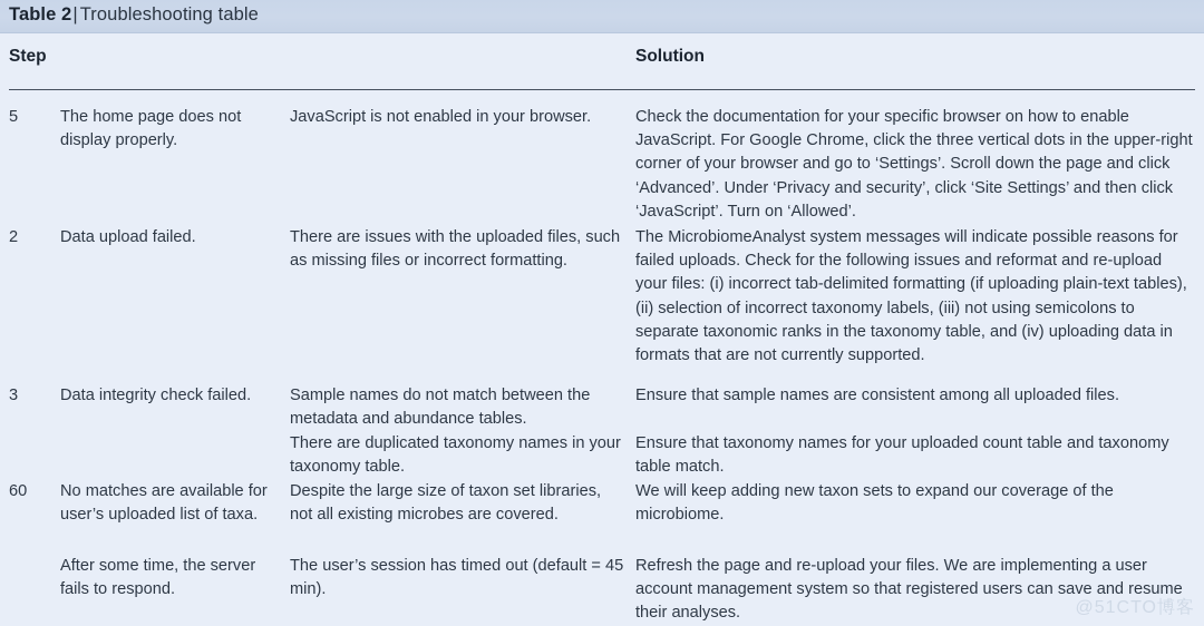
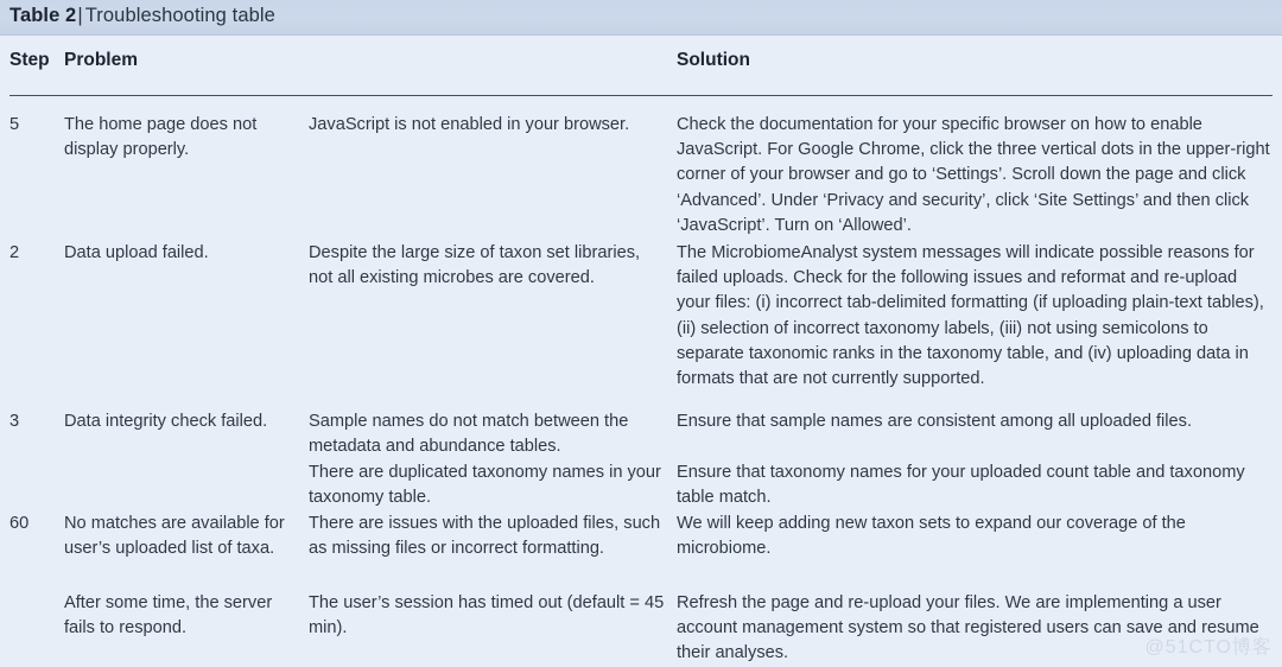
  Table 2|Troubleshooting table
  Step
+ Problem
  Solution
  5
  The home page does not display properly.
  JavaScript is not enabled in your browser.
  Check the documentation for your specific browser on how to enable JavaScript. For Google Chrome, click the three vertical dots in the upper-right corner of your browser and go to ‘Settings’. Scroll down the page and click ‘Advanced’. Under ‘Privacy and security’, click ‘Site Settings’ and then click ‘JavaScript’. Turn on ‘Allowed’.
  2
  Data upload failed.
- There are issues with the uploaded files, such as missing files or incorrect formatting.
+ Despite the large size of taxon set libraries, not all existing microbes are covered.
  The MicrobiomeAnalyst system messages will indicate possible reasons for failed uploads. Check for the following issues and reformat and re-upload your files: (i) incorrect tab-delimited formatting (if uploading plain-text tables), (ii) selection of incorrect taxonomy labels, (iii) not using semicolons to separate taxonomic ranks in the taxonomy table, and (iv) uploading data in formats that are not currently supported.
  3
  Data integrity check failed.
  Sample names do not match between the metadata and abundance tables.
  Ensure that sample names are consistent among all uploaded files.
  There are duplicated taxonomy names in your taxonomy table.
  Ensure that taxonomy names for your uploaded count table and taxonomy table match.
  60
  No matches are available for user’s uploaded list of taxa.
- Despite the large size of taxon set libraries, not all existing microbes are covered.
+ There are issues with the uploaded files, such as missing files or incorrect formatting.
  We will keep adding new taxon sets to expand our coverage of the microbiome.
  After some time, the server fails to respond.
  The user’s session has timed out (default = 45 min).
  Refresh the page and re-upload your files. We are implementing a user account management system so that registered users can save and resume their analyses.
  @51CTO博客
